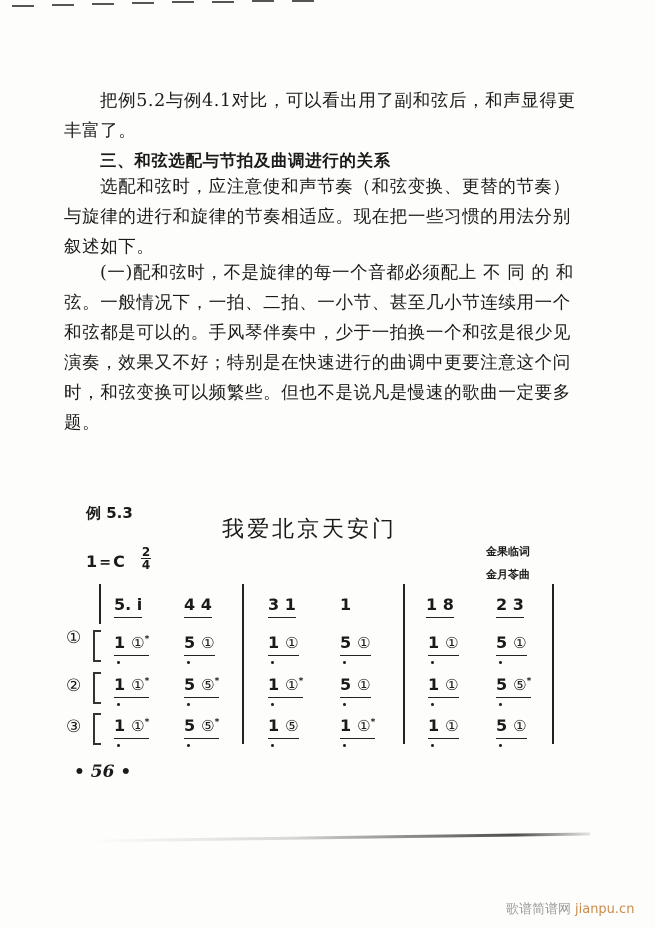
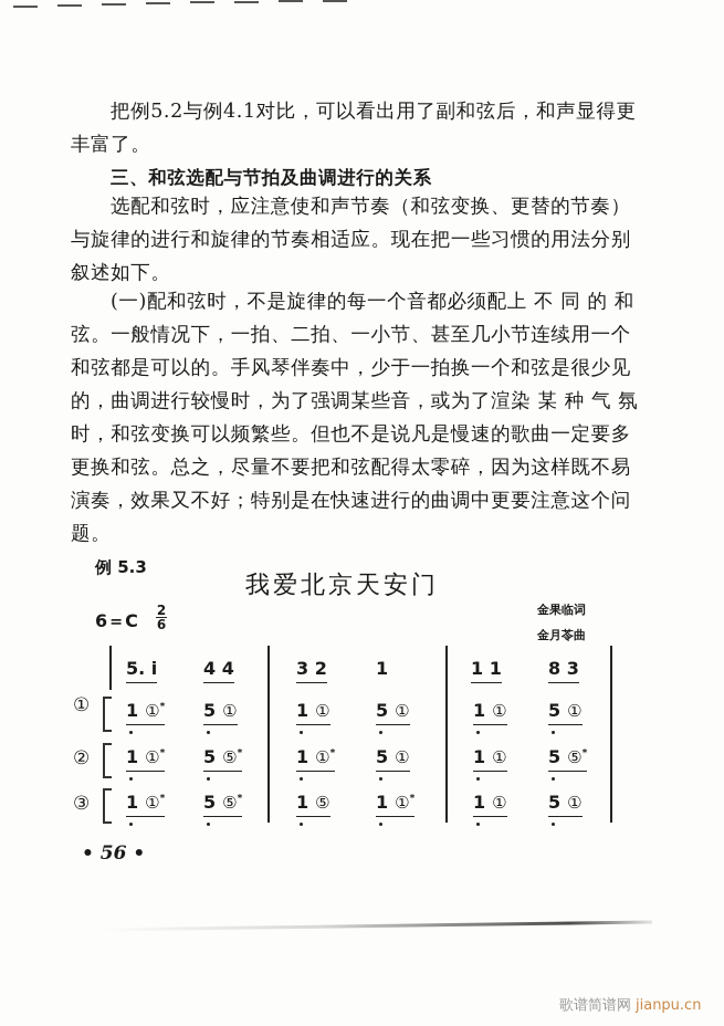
  把例5.2与例4.1对比，可以看出用了副和弦后，和声显得更
  丰富了。
  三、和弦选配与节拍及曲调进行的关系
  选配和弦时，应注意使和声节奏（和弦变换、更替的节奏）
  与旋律的进行和旋律的节奏相适应。现在把一些习惯的用法分别
  叙述如下。
  (一)配和弦时，不是旋律的每一个音都必须配上 不 同 的 和
  弦。一般情况下，一拍、二拍、一小节、甚至几小节连续用一个
  和弦都是可以的。手风琴伴奏中，少于一拍换一个和弦是很少见
+ 的，曲调进行较慢时，为了强调某些音，或为了渲染 某 种 气 氛
- 演奏，效果又不好；特别是在快速进行的曲调中更要注意这个问
+ 时，和弦变换可以频繁些。但也不是说凡是慢速的歌曲一定要多
+ 更换和弦。总之，尽量不要把和弦配得太零碎，因为这样既不易
- 时，和弦变换可以频繁些。但也不是说凡是慢速的歌曲一定要多
+ 演奏，效果又不好；特别是在快速进行的曲调中更要注意这个问
  题。
  例 5.3
  我爱北京天安门
  金果临词
  金月苓曲
- 1＝C
+ 6＝C
- 2 4
+ 2 6
  5. i
  4 4
- 3 1
+ 3 2
  1
- 1 8
+ 1 1
- 2 3
+ 8 3
  ①
  1 ①*
  5 ①
  1 ①
  5 ①
  1 ①
  5 ①
  ②
  1 ①*
  5 ⑤*
  1 ①*
  5 ①
  1 ①
  5 ⑤*
  ③
  1 ①*
  5 ⑤*
  1 ⑤
  1 ①*
  1 ①
  5 ①
  • 56 •
  歌谱简谱网 jianpu.cn
